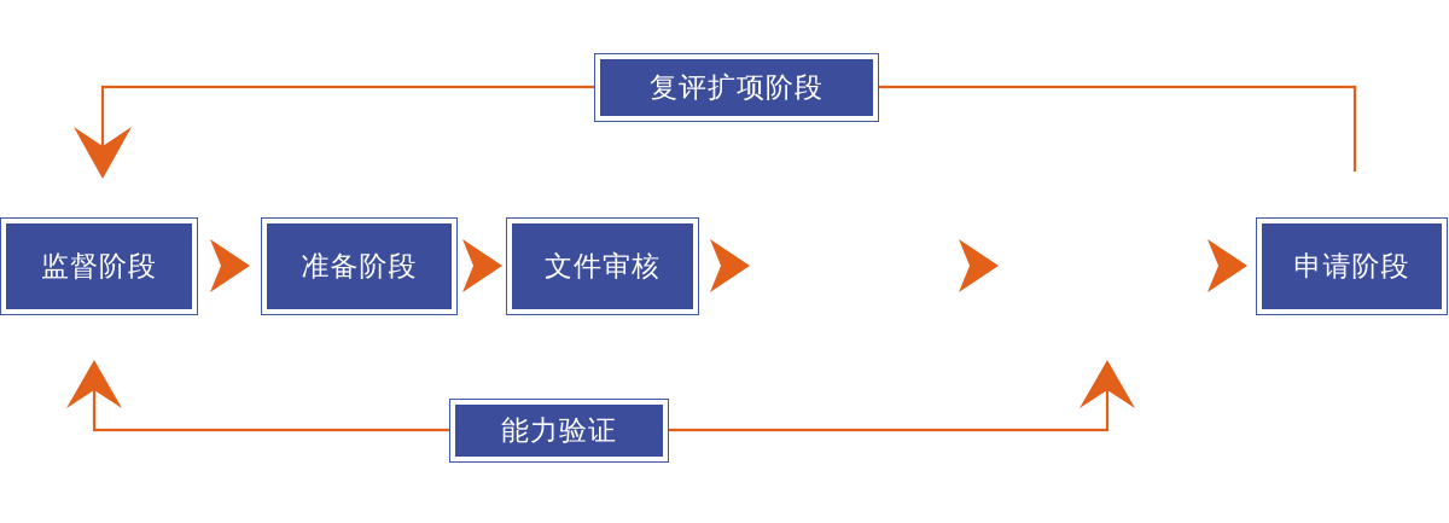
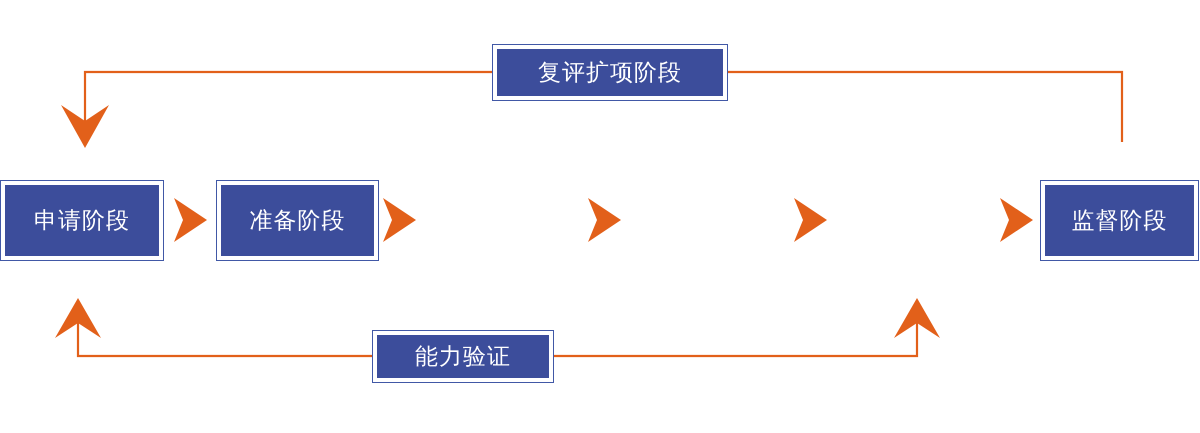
  复评扩项阶段
- 监督阶段
+ 申请阶段
  准备阶段
- 文件审核
- 申请阶段
+ 监督阶段
  能力验证
